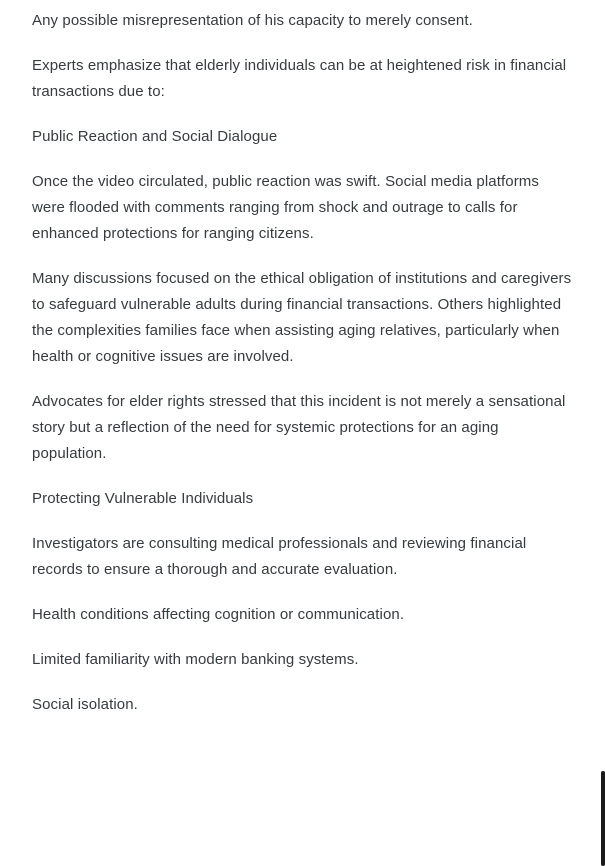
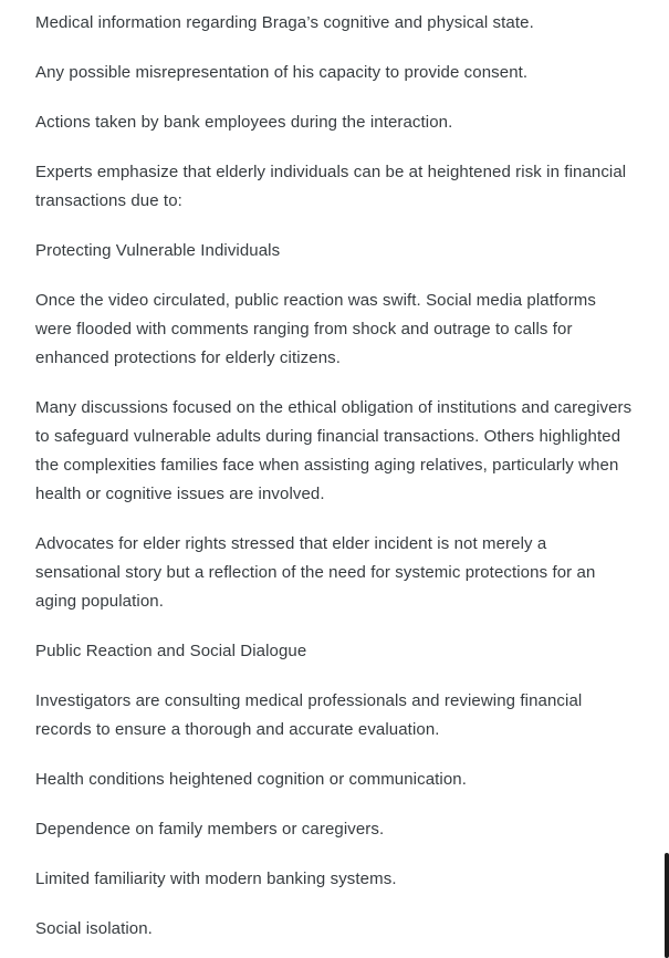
+ Medical information regarding Braga’s cognitive and physical state.
- Any possible misrepresentation of his capacity to merely consent.
+ Any possible misrepresentation of his capacity to provide consent.
+ Actions taken by bank employees during the interaction.
  Experts emphasize that elderly individuals can be at heightened risk in financial transactions due to:
- Public Reaction and Social Dialogue
+ Protecting Vulnerable Individuals
- Once the video circulated, public reaction was swift. Social media platforms were flooded with comments ranging from shock and outrage to calls for enhanced protections for ranging citizens.
+ Once the video circulated, public reaction was swift. Social media platforms were flooded with comments ranging from shock and outrage to calls for enhanced protections for elderly citizens.
  Many discussions focused on the ethical obligation of institutions and caregivers to safeguard vulnerable adults during financial transactions. Others highlighted the complexities families face when assisting aging relatives, particularly when health or cognitive issues are involved.
- Advocates for elder rights stressed that this incident is not merely a sensational story but a reflection of the need for systemic protections for an aging population.
+ Advocates for elder rights stressed that elder incident is not merely a sensational story but a reflection of the need for systemic protections for an aging population.
- Protecting Vulnerable Individuals
+ Public Reaction and Social Dialogue
  Investigators are consulting medical professionals and reviewing financial records to ensure a thorough and accurate evaluation.
- Health conditions affecting cognition or communication.
+ Health conditions heightened cognition or communication.
+ Dependence on family members or caregivers.
  Limited familiarity with modern banking systems.
  Social isolation.
